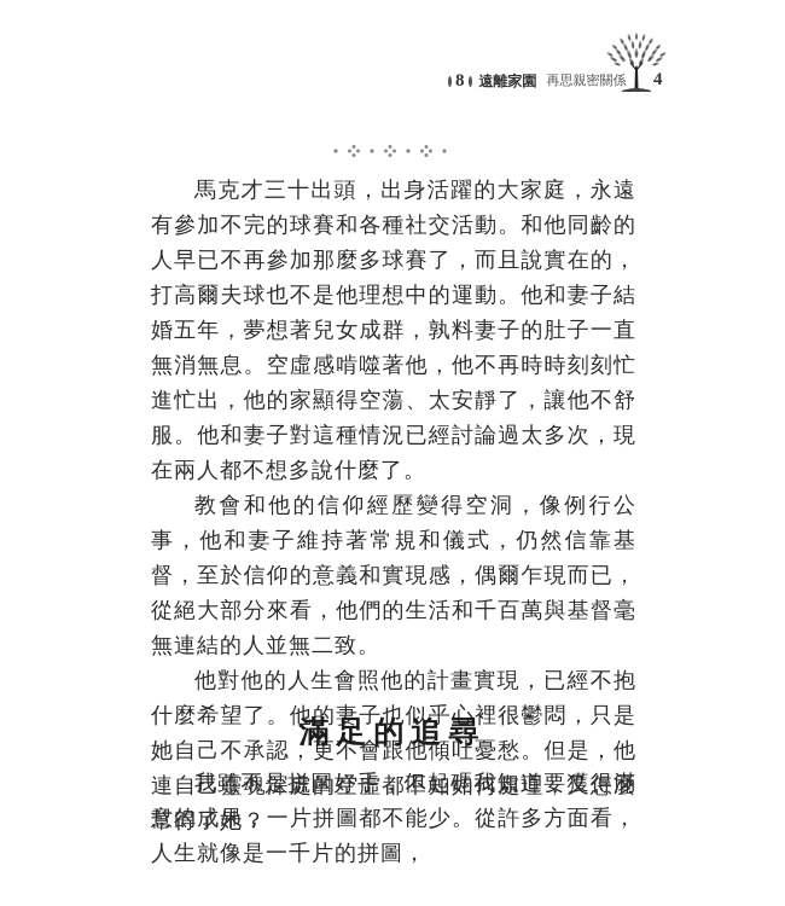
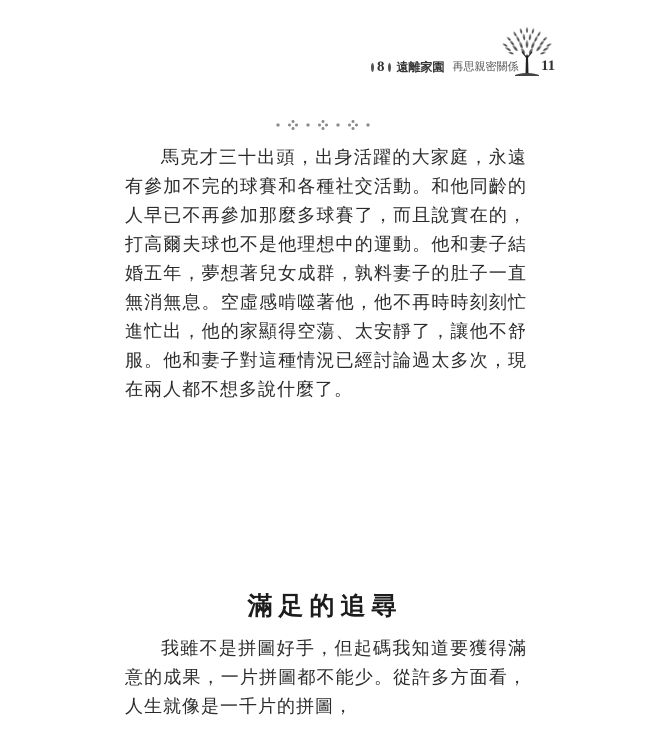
  8
  遠離家園
  再思親密關係
- 4
+ 11
  馬克才三十出頭，出身活躍的大家庭，永遠有參加不完的球賽和各種社交活動。和他同齡的人早已不再參加那麼多球賽了，而且說實在的，打高爾夫球也不是他理想中的運動。他和妻子結婚五年，夢想著兒女成群，孰料妻子的肚子一直無消無息。空虛感啃噬著他，他不再時時刻刻忙進忙出，他的家顯得空蕩、太安靜了，讓他不舒服。他和妻子對這種情況已經討論過太多次，現在兩人都不想多說什麼了。
- 教會和他的信仰經歷變得空洞，像例行公事，他和妻子維持著常規和儀式，仍然信靠基督，至於信仰的意義和實現感，偶爾乍現而已，從絕大部分來看，他們的生活和千百萬與基督毫無連結的人並無二致。
- 他對他的人生會照他的計畫實現，已經不抱什麼希望了。他的妻子也似乎心裡很鬱悶，只是她自己不承認，更不會跟他傾吐憂愁。但是，他連自己靈魂深處的空虛都不知如何處理，又怎麼幫得了她？
  滿足的追尋
  我雖不是拼圖好手，但起碼我知道要獲得滿意的成果，一片拼圖都不能少。從許多方面看，人生就像是一千片的拼圖，
